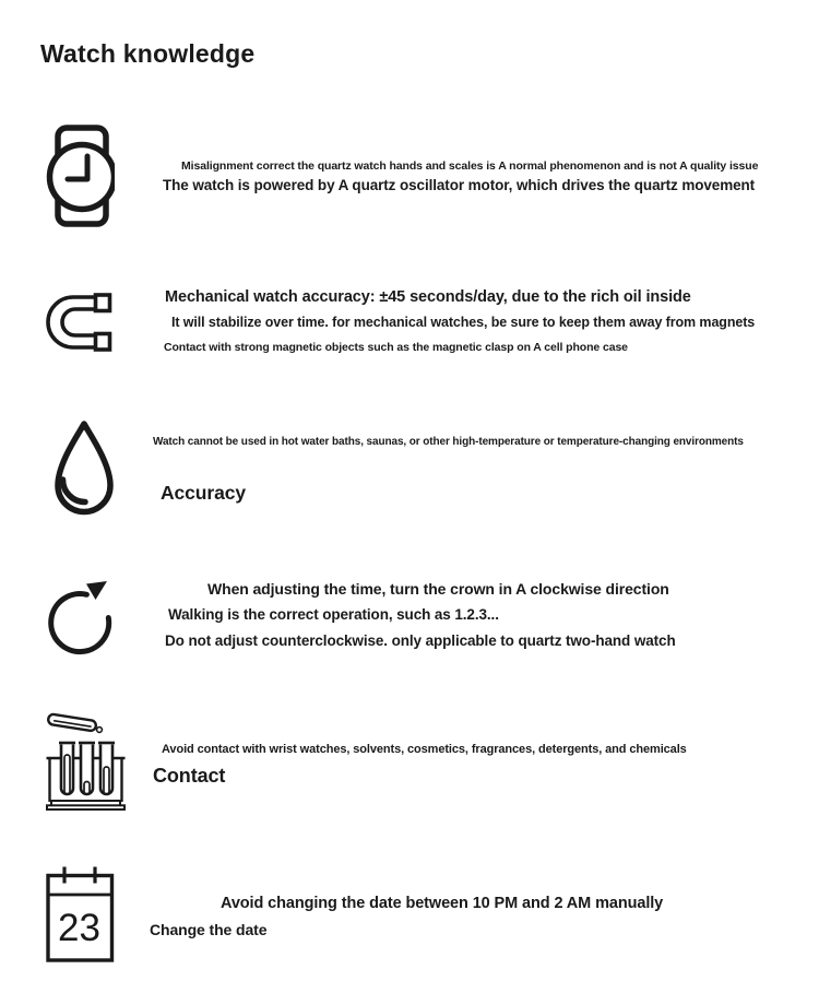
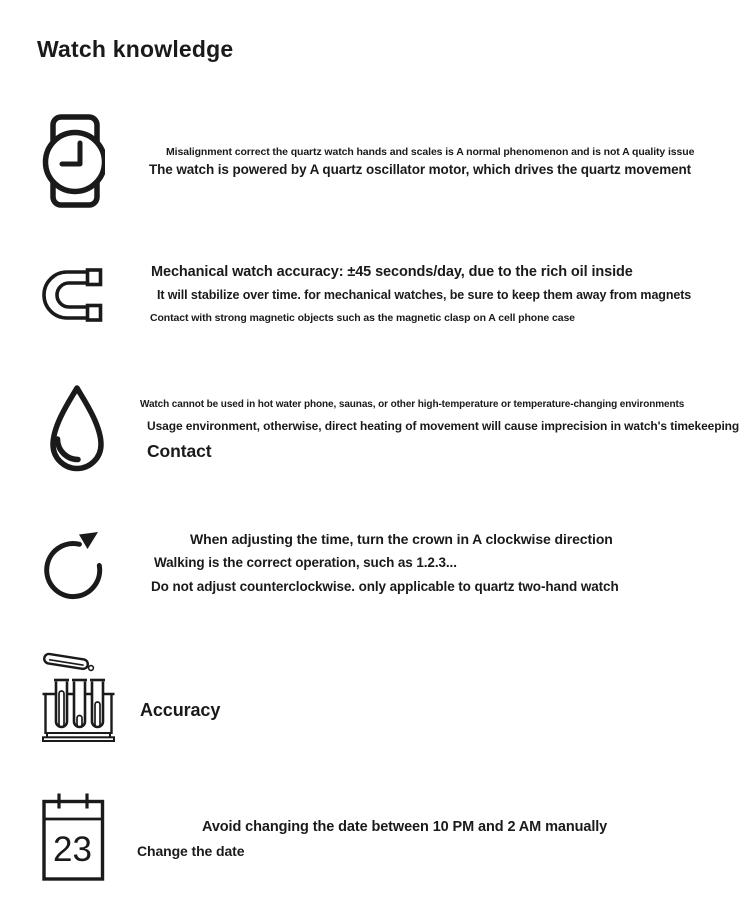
  Watch knowledge
  Misalignment correct the quartz watch hands and scales is A normal phenomenon and is not A quality issue
  The watch is powered by A quartz oscillator motor, which drives the quartz movement
  Mechanical watch accuracy: ±45 seconds/day, due to the rich oil inside
  It will stabilize over time. for mechanical watches, be sure to keep them away from magnets
  Contact with strong magnetic objects such as the magnetic clasp on A cell phone case
- Watch cannot be used in hot water baths, saunas, or other high-temperature or temperature-changing environments
+ Watch cannot be used in hot water phone, saunas, or other high-temperature or temperature-changing environments
+ Usage environment, otherwise, direct heating of movement will cause imprecision in watch's timekeeping
- Accuracy
+ Contact
  When adjusting the time, turn the crown in A clockwise direction
  Walking is the correct operation, such as 1.2.3...
  Do not adjust counterclockwise. only applicable to quartz two-hand watch
- Avoid contact with wrist watches, solvents, cosmetics, fragrances, detergents, and chemicals
- Contact
+ Accuracy
  23
  Avoid changing the date between 10 PM and 2 AM manually
  Change the date
